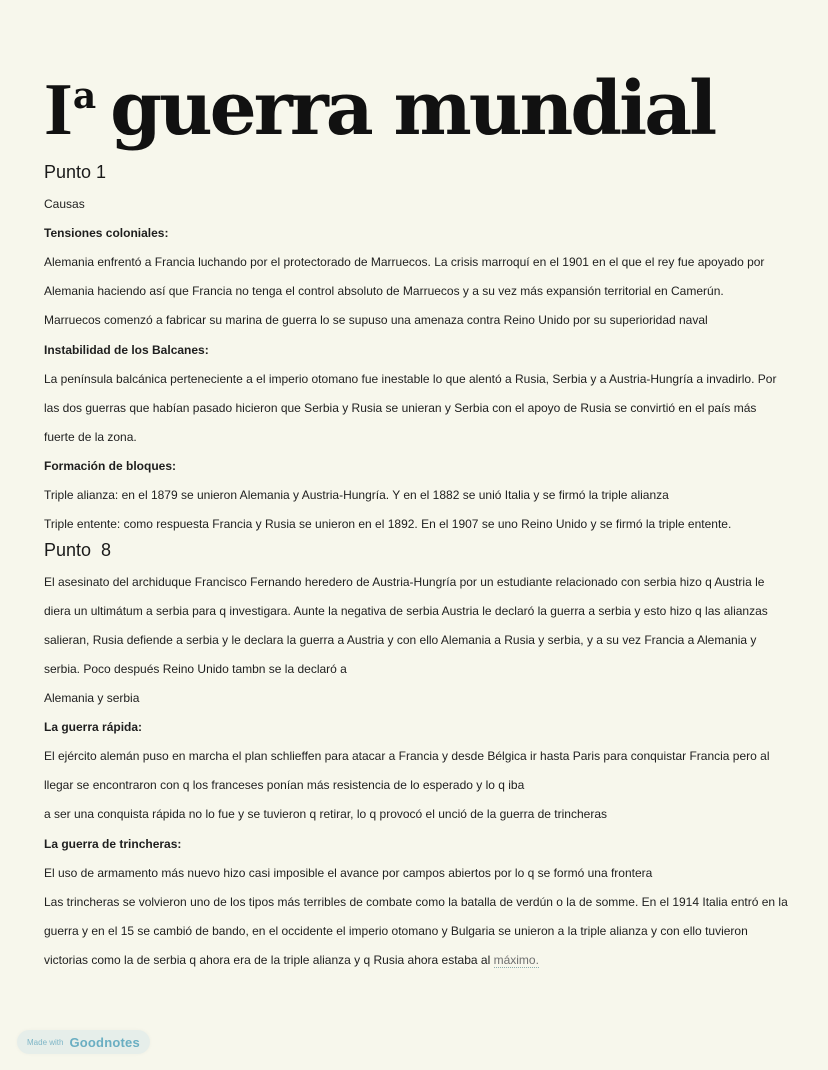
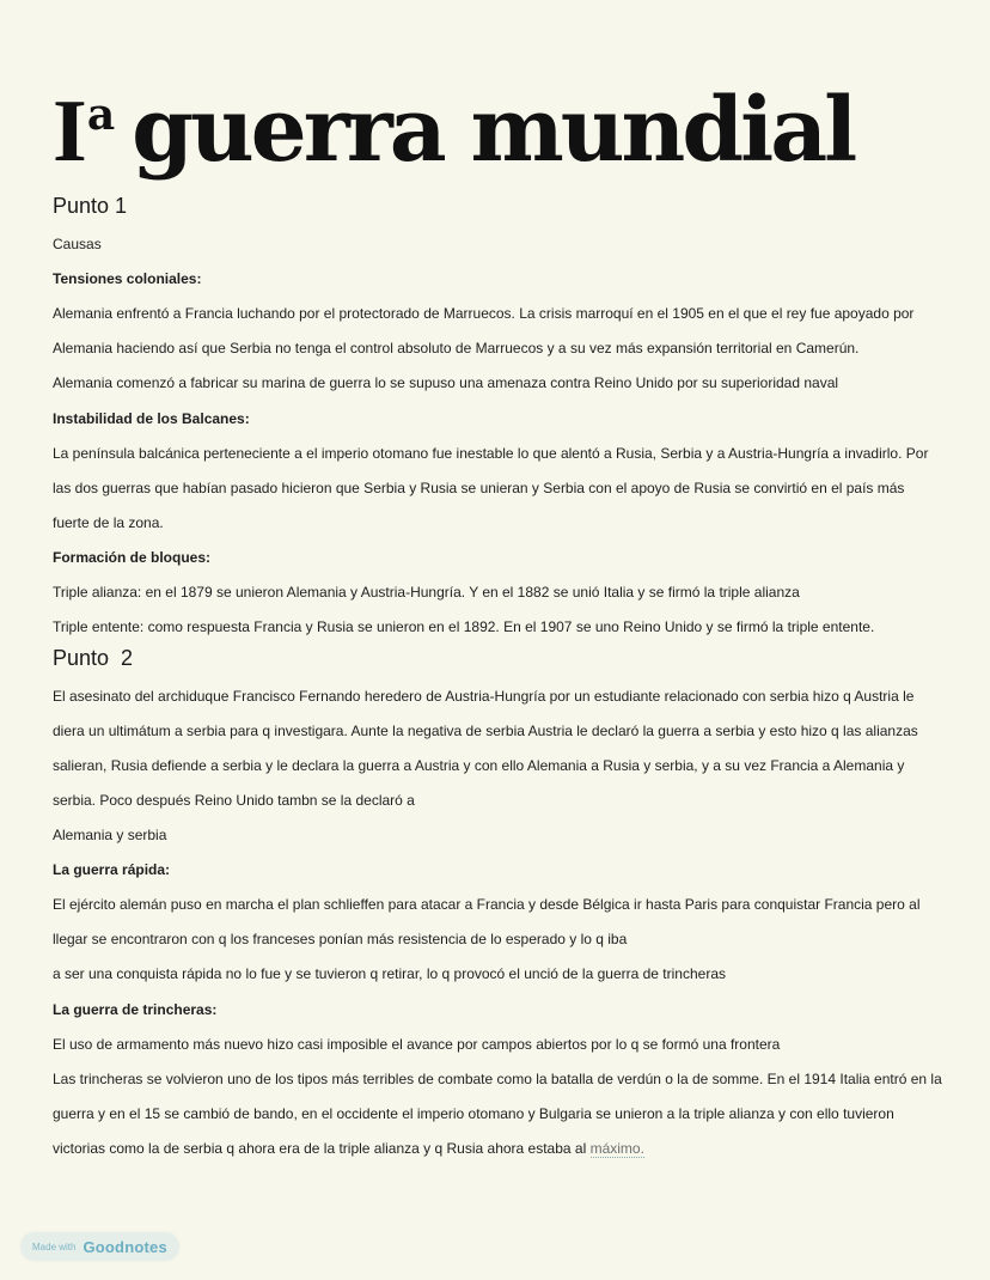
  Ia guerra mundial
  Punto 1
  Causas
  Tensiones coloniales:
- Alemania enfrentó a Francia luchando por el protectorado de Marruecos. La crisis marroquí en el 1901 en el que el rey fue apoyado por
+ Alemania enfrentó a Francia luchando por el protectorado de Marruecos. La crisis marroquí en el 1905 en el que el rey fue apoyado por
- Alemania haciendo así que Francia no tenga el control absoluto de Marruecos y a su vez más expansión territorial en Camerún.
+ Alemania haciendo así que Serbia no tenga el control absoluto de Marruecos y a su vez más expansión territorial en Camerún.
- Marruecos comenzó a fabricar su marina de guerra lo se supuso una amenaza contra Reino Unido por su superioridad naval
+ Alemania comenzó a fabricar su marina de guerra lo se supuso una amenaza contra Reino Unido por su superioridad naval
  Instabilidad de los Balcanes:
  La península balcánica perteneciente a el imperio otomano fue inestable lo que alentó a Rusia, Serbia y a Austria-Hungría a invadirlo. Por
  las dos guerras que habían pasado hicieron que Serbia y Rusia se unieran y Serbia con el apoyo de Rusia se convirtió en el país más
  fuerte de la zona.
  Formación de bloques:
  Triple alianza: en el 1879 se unieron Alemania y Austria-Hungría. Y en el 1882 se unió Italia y se firmó la triple alianza
  Triple entente: como respuesta Francia y Rusia se unieron en el 1892. En el 1907 se uno Reino Unido y se firmó la triple entente.
- Punto 8
+ Punto 2
  El asesinato del archiduque Francisco Fernando heredero de Austria-Hungría por un estudiante relacionado con serbia hizo q Austria le
  diera un ultimátum a serbia para q investigara. Aunte la negativa de serbia Austria le declaró la guerra a serbia y esto hizo q las alianzas
  salieran, Rusia defiende a serbia y le declara la guerra a Austria y con ello Alemania a Rusia y serbia, y a su vez Francia a Alemania y
  serbia. Poco después Reino Unido tambn se la declaró a
  Alemania y serbia
  La guerra rápida:
  El ejército alemán puso en marcha el plan schlieffen para atacar a Francia y desde Bélgica ir hasta Paris para conquistar Francia pero al
  llegar se encontraron con q los franceses ponían más resistencia de lo esperado y lo q iba
  a ser una conquista rápida no lo fue y se tuvieron q retirar, lo q provocó el unció de la guerra de trincheras
  La guerra de trincheras:
  El uso de armamento más nuevo hizo casi imposible el avance por campos abiertos por lo q se formó una frontera
  Las trincheras se volvieron uno de los tipos más terribles de combate como la batalla de verdún o la de somme. En el 1914 Italia entró en la
  guerra y en el 15 se cambió de bando, en el occidente el imperio otomano y Bulgaria se unieron a la triple alianza y con ello tuvieron
  victorias como la de serbia q ahora era de la triple alianza y q Rusia ahora estaba al máximo.
  Made with
  Goodnotes
